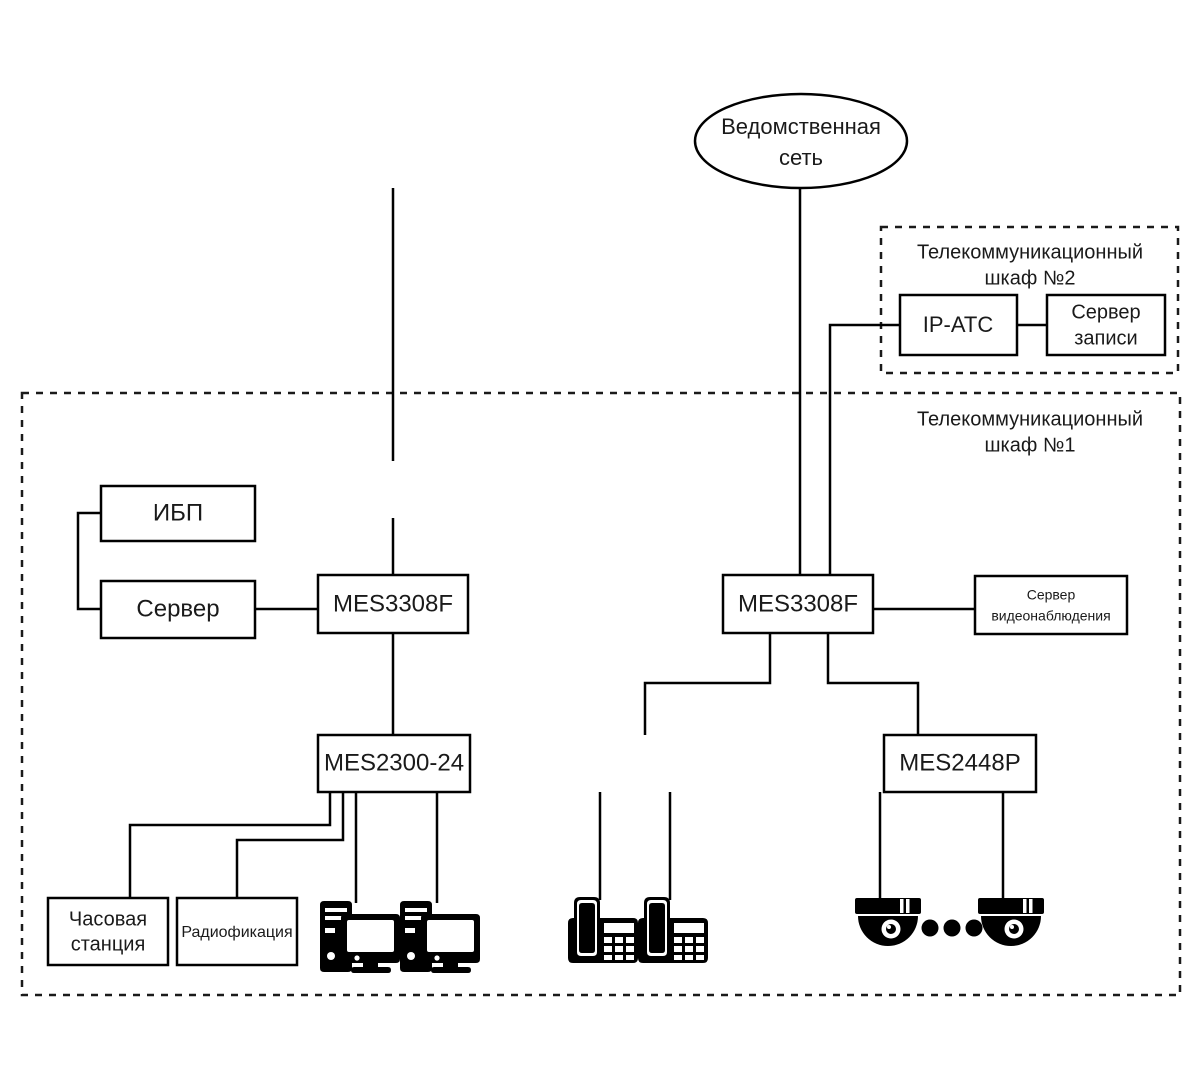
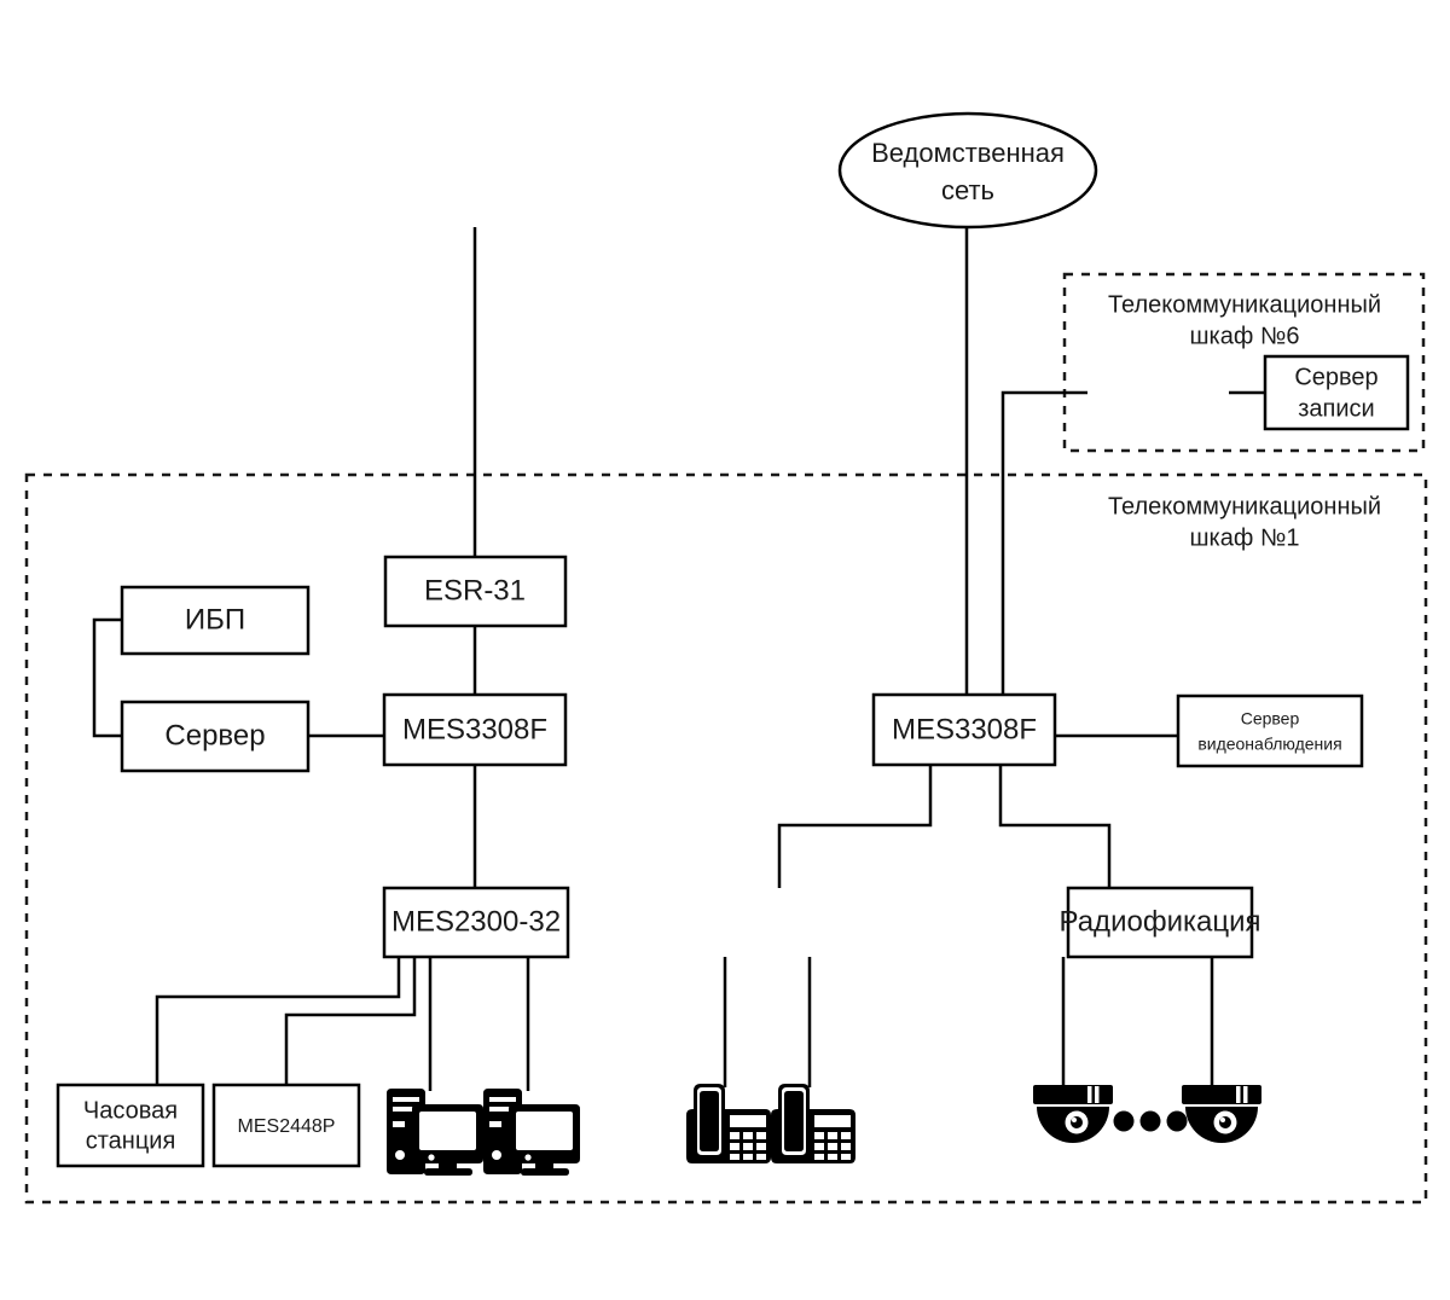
  Телекоммуникационный
- шкаф №2
+ шкаф №6
  Телекоммуникационный
  шкаф №1
  Ведомственная
  сеть
- IP-ATC
  Сервер
  записи
+ ESR-31
  ИБП
  Сервер
  MES3308F
  MES3308F
  Сервер
  видеонаблюдения
- MES2300-24
+ MES2300-32
- MES2448P
+ Радиофикация
  Часовая
  станция
- Радиофикация
+ MES2448P
